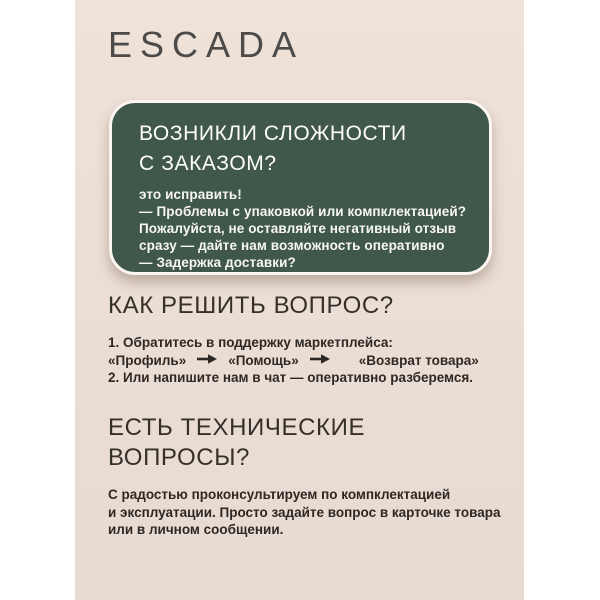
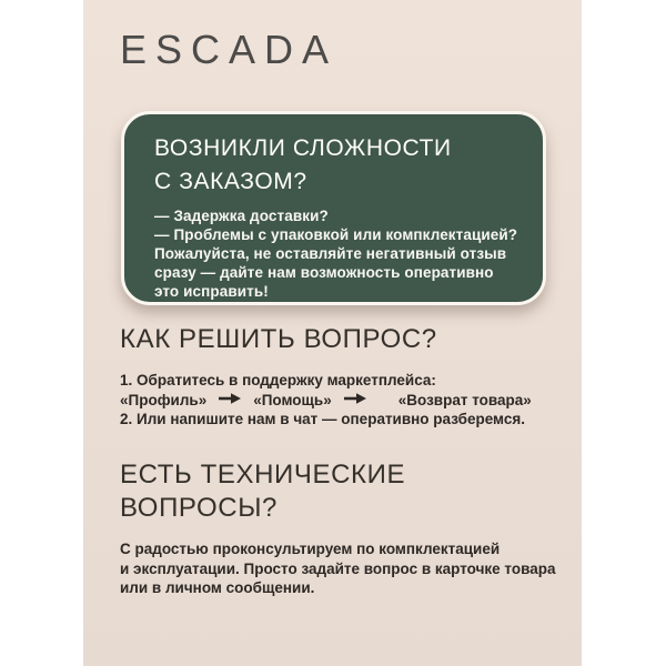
  ESCADA
  ВОЗНИКЛИ СЛОЖНОСТИ
  С ЗАКАЗОМ?
- это исправить!
+ — Задержка доставки?
  — Проблемы с упаковкой или компклектацией?
  Пожалуйста, не оставляйте негативный отзыв
  сразу — дайте нам возможность оперативно
- — Задержка доставки?
+ это исправить!
  КАК РЕШИТЬ ВОПРОС?
  1. Обратитесь в поддержку маркетплейса:
  «Профиль»
  «Помощь»
  «Возврат товара»
  2. Или напишите нам в чат — оперативно разберемся.
  ЕСТЬ ТЕХНИЧЕСКИЕ
  ВОПРОСЫ?
  С радостью проконсультируем по компклектацией
  и эксплуатации. Просто задайте вопрос в карточке товара
  или в личном сообщении.
